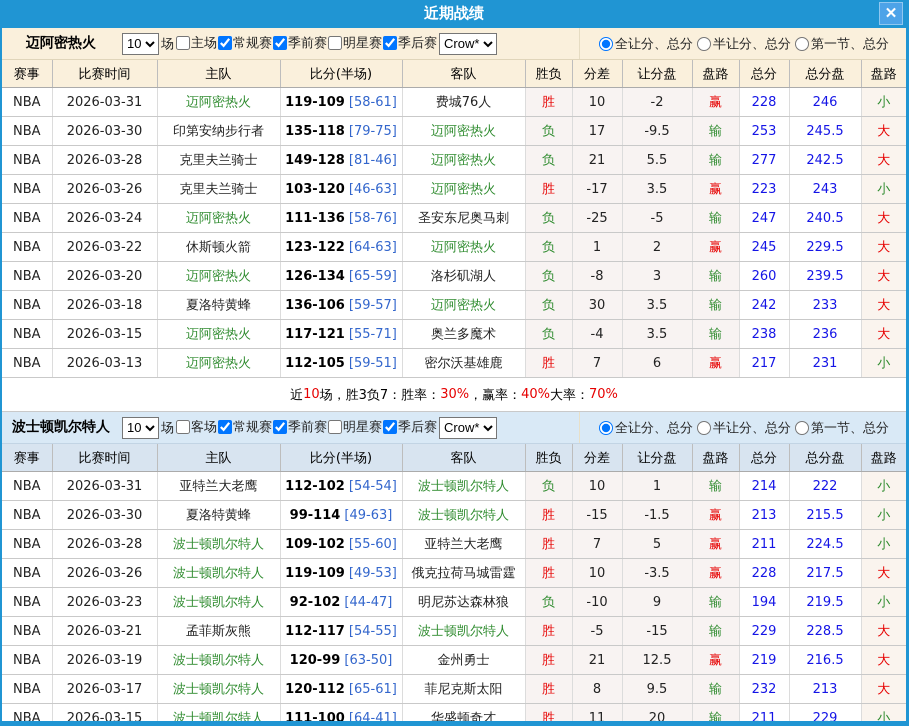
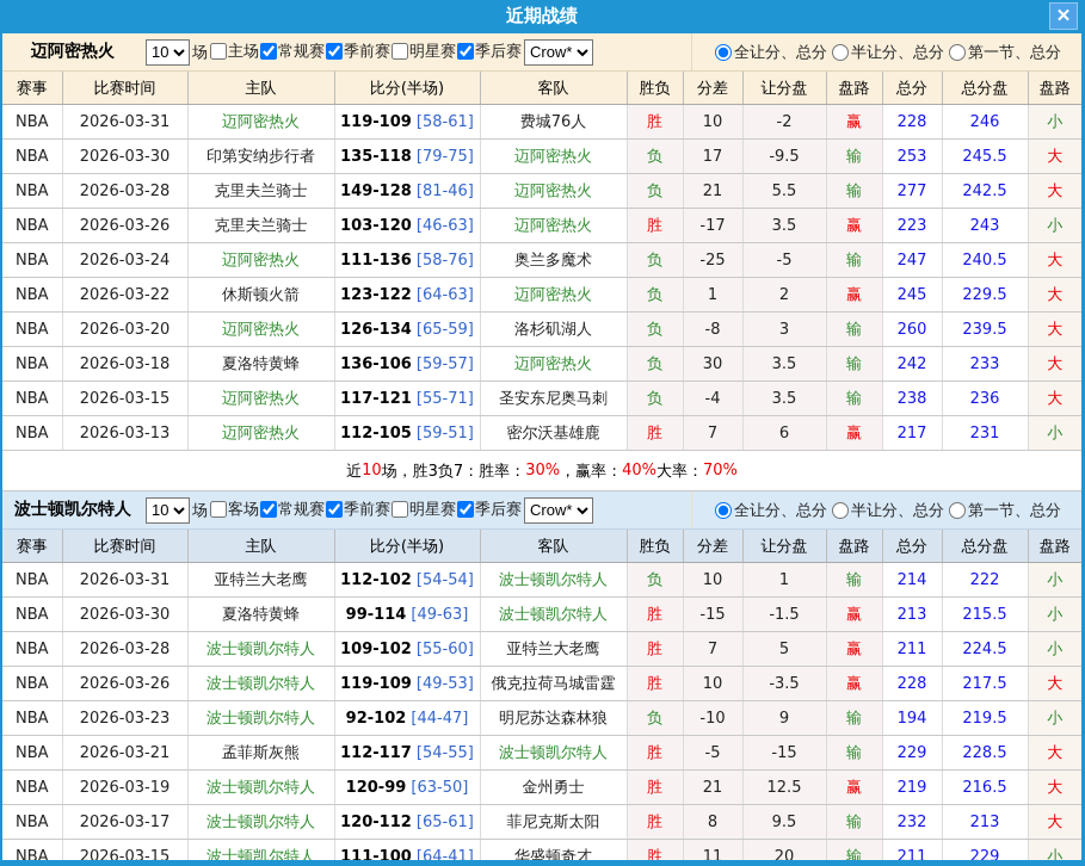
  近期战绩
  ✕
  迈阿密热火
  10
  场
  主场
  常规赛
  季前赛
  明星赛
  季后赛
  Crow*
  全让分、总分
  半让分、总分
  第一节、总分
  赛事	比赛时间	主队	比分(半场)	客队	胜负	分差	让分盘	盘路	总分	总分盘	盘路
  NBA	2026-03-31	迈阿密热火	119-109 [58-61]	费城76人	胜	10	-2	赢	228	246	小
  NBA	2026-03-30	印第安纳步行者	135-118 [79-75]	迈阿密热火	负	17	-9.5	输	253	245.5	大
  NBA	2026-03-28	克里夫兰骑士	149-128 [81-46]	迈阿密热火	负	21	5.5	输	277	242.5	大
  NBA	2026-03-26	克里夫兰骑士	103-120 [46-63]	迈阿密热火	胜	-17	3.5	赢	223	243	小
- NBA	2026-03-24	迈阿密热火	111-136 [58-76]	圣安东尼奥马刺	负	-25	-5	输	247	240.5	大
+ NBA	2026-03-24	迈阿密热火	111-136 [58-76]	奥兰多魔术	负	-25	-5	输	247	240.5	大
  NBA	2026-03-22	休斯顿火箭	123-122 [64-63]	迈阿密热火	负	1	2	赢	245	229.5	大
  NBA	2026-03-20	迈阿密热火	126-134 [65-59]	洛杉矶湖人	负	-8	3	输	260	239.5	大
  NBA	2026-03-18	夏洛特黄蜂	136-106 [59-57]	迈阿密热火	负	30	3.5	输	242	233	大
- NBA	2026-03-15	迈阿密热火	117-121 [55-71]	奥兰多魔术	负	-4	3.5	输	238	236	大
+ NBA	2026-03-15	迈阿密热火	117-121 [55-71]	圣安东尼奥马刺	负	-4	3.5	输	238	236	大
  NBA	2026-03-13	迈阿密热火	112-105 [59-51]	密尔沃基雄鹿	胜	7	6	赢	217	231	小
  近
  10
  场，胜3负7：胜率：
  30%
  ，赢率：
  40%
  大率：
  70%
  波士顿凯尔特人
  10
  场
  客场
  常规赛
  季前赛
  明星赛
  季后赛
  Crow*
  全让分、总分
  半让分、总分
  第一节、总分
  赛事	比赛时间	主队	比分(半场)	客队	胜负	分差	让分盘	盘路	总分	总分盘	盘路
  NBA	2026-03-31	亚特兰大老鹰	112-102 [54-54]	波士顿凯尔特人	负	10	1	输	214	222	小
  NBA	2026-03-30	夏洛特黄蜂	99-114 [49-63]	波士顿凯尔特人	胜	-15	-1.5	赢	213	215.5	小
  NBA	2026-03-28	波士顿凯尔特人	109-102 [55-60]	亚特兰大老鹰	胜	7	5	赢	211	224.5	小
  NBA	2026-03-26	波士顿凯尔特人	119-109 [49-53]	俄克拉荷马城雷霆	胜	10	-3.5	赢	228	217.5	大
  NBA	2026-03-23	波士顿凯尔特人	92-102 [44-47]	明尼苏达森林狼	负	-10	9	输	194	219.5	小
  NBA	2026-03-21	孟菲斯灰熊	112-117 [54-55]	波士顿凯尔特人	胜	-5	-15	输	229	228.5	大
  NBA	2026-03-19	波士顿凯尔特人	120-99 [63-50]	金州勇士	胜	21	12.5	赢	219	216.5	大
  NBA	2026-03-17	波士顿凯尔特人	120-112 [65-61]	菲尼克斯太阳	胜	8	9.5	输	232	213	大
  NBA	2026-03-15	波士顿凯尔特人	111-100 [64-41]	华盛顿奇才	胜	11	20	输	211	229	小
